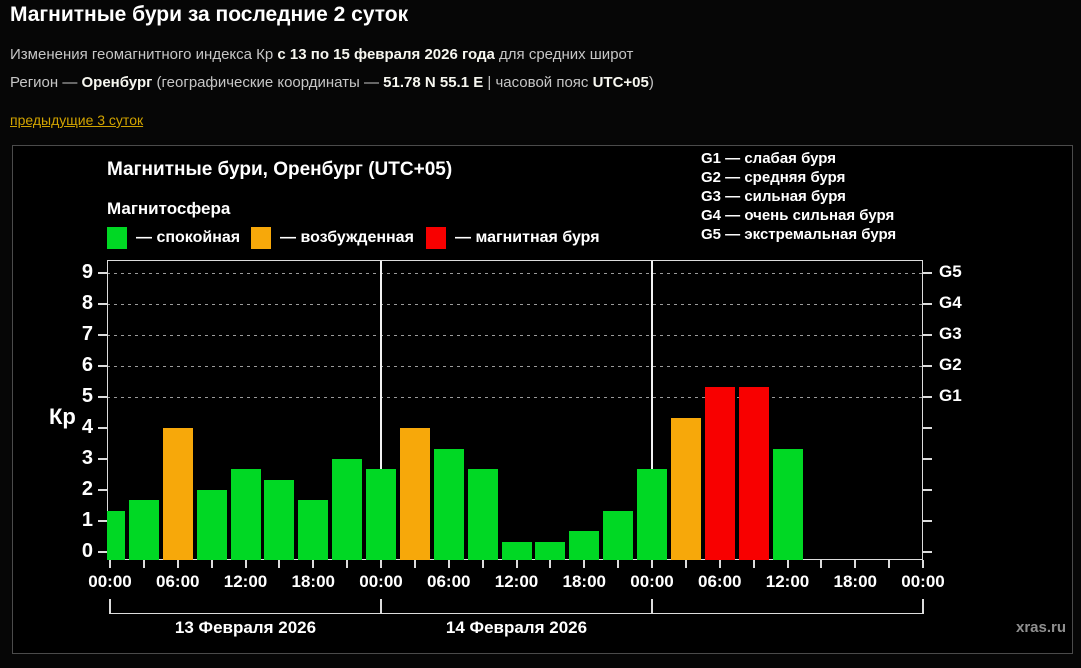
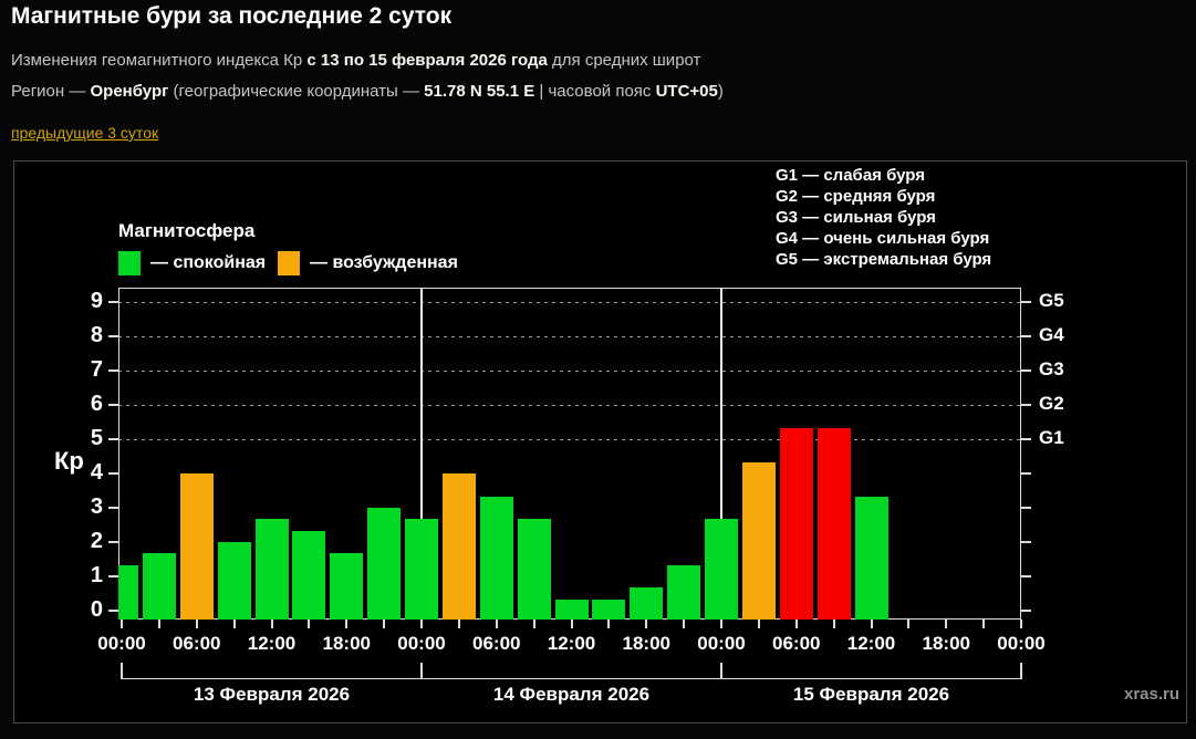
  Магнитные бури за последние 2 суток
  Изменения геомагнитного индекса Кр с 13 по 15 февраля 2026 года для средних широт
  Регион — Оренбург (географические координаты — 51.78 N 55.1 E | часовой пояс UTC+05)
  предыдущие 3 суток
- Магнитные бури, Оренбург (UTC+05)
  Магнитосфера
  — спокойная
  — возбужденная
- — магнитная буря
  G1 — слабая буря
  G2 — средняя буря
  G3 — сильная буря
  G4 — очень сильная буря
  G5 — экстремальная буря
  Кр
  G1
  G2
  G3
  G4
  G5
  0
  1
  2
  3
  4
  5
  6
  7
  8
  9
  00:00
  06:00
  12:00
  18:00
  00:00
  06:00
  12:00
  18:00
  00:00
  06:00
  12:00
  18:00
  00:00
  13 Февраля 2026
  14 Февраля 2026
+ 15 Февраля 2026
  xras.ru
